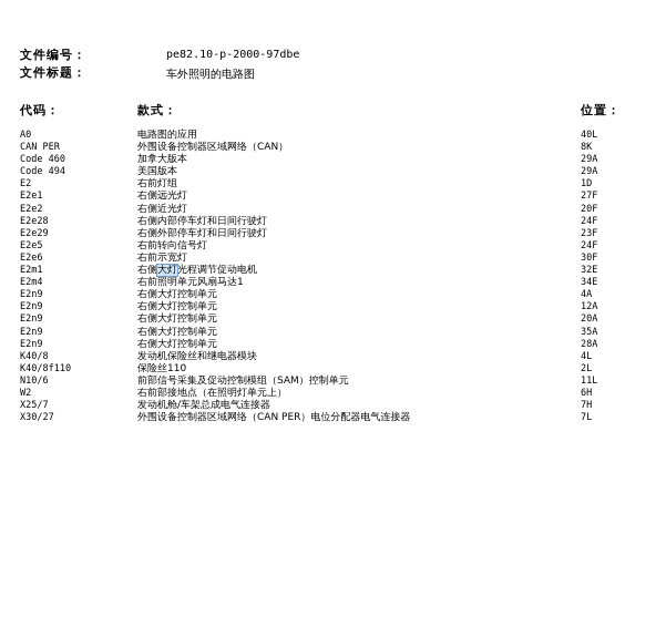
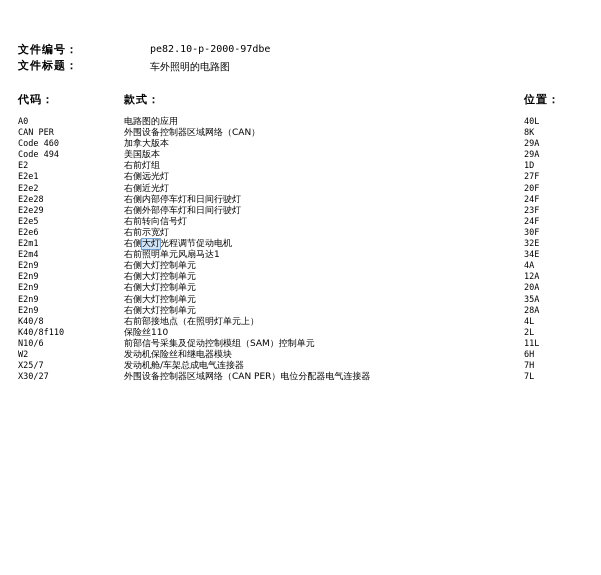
  文件编号：
  pe82.10-p-2000-97dbe
  文件标题：
  车外照明的电路图
  代码：
  款式：
  位置：
  A0
  电路图的应用
  40L
  CAN PER
  外围设备控制器区域网络（CAN）
  8K
  Code 460
  加拿大版本
  29A
  Code 494
  美国版本
  29A
  E2
  右前灯组
  1D
  E2e1
  右侧远光灯
  27F
  E2e2
  右侧近光灯
  20F
  E2e28
  右侧内部停车灯和日间行驶灯
  24F
  E2e29
  右侧外部停车灯和日间行驶灯
  23F
  E2e5
  右前转向信号灯
  24F
  E2e6
  右前示宽灯
  30F
  E2m1
  右侧大灯光程调节促动电机
  32E
  E2m4
  右前照明单元风扇马达1
  34E
  E2n9
  右侧大灯控制单元
  4A
  E2n9
  右侧大灯控制单元
  12A
  E2n9
  右侧大灯控制单元
  20A
  E2n9
  右侧大灯控制单元
  35A
  E2n9
  右侧大灯控制单元
  28A
  K40/8
- 发动机保险丝和继电器模块
+ 右前部接地点（在照明灯单元上）
  4L
  K40/8f110
  保险丝110
  2L
  N10/6
  前部信号采集及促动控制模组（SAM）控制单元
  11L
  W2
- 右前部接地点（在照明灯单元上）
+ 发动机保险丝和继电器模块
  6H
  X25/7
  发动机舱/车架总成电气连接器
  7H
  X30/27
  外围设备控制器区域网络（CAN PER）电位分配器电气连接器
  7L
